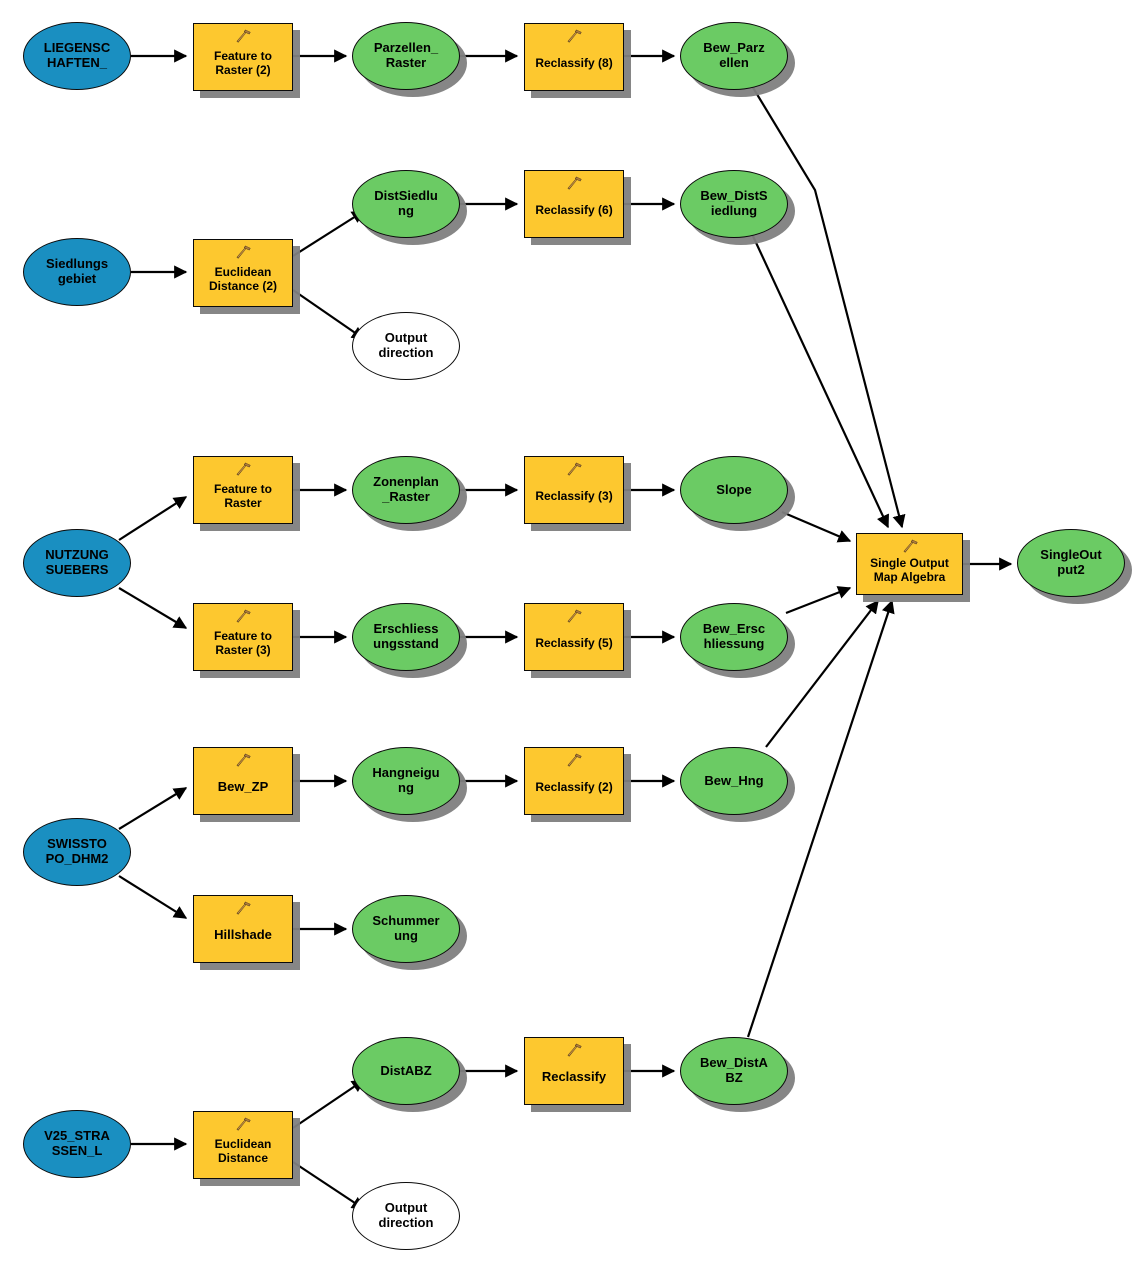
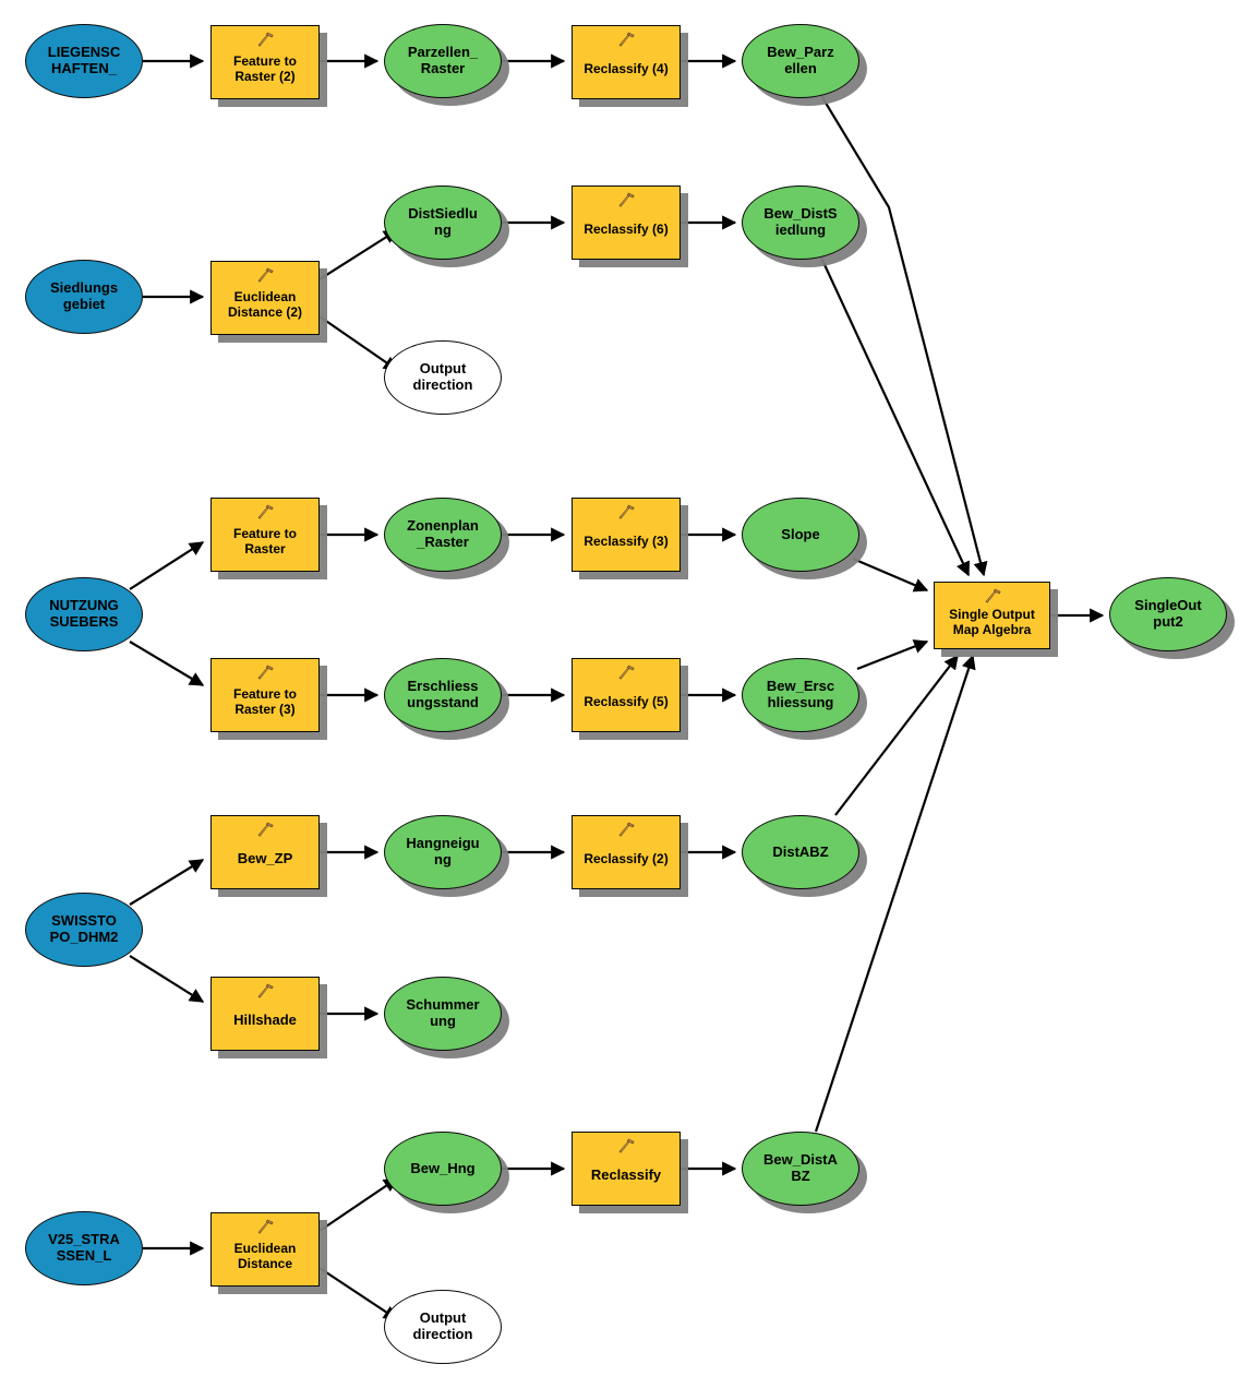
  LIEGENSC
  HAFTEN_
  Feature to
  Raster (2)
  Parzellen_
  Raster
- Reclassify (8)
+ Reclassify (4)
  Bew_Parz
  ellen
  Siedlungs
  gebiet
  Euclidean
  Distance (2)
  DistSiedlu
  ng
  Output
  direction
  Reclassify (6)
  Bew_DistS
  iedlung
  NUTZUNG
  SUEBERS
  Feature to
  Raster
  Zonenplan
  _Raster
  Reclassify (3)
  Slope
  Feature to
  Raster (3)
  Erschliess
  ungsstand
  Reclassify (5)
  Bew_Ersc
  hliessung
  SWISSTO
  PO_DHM2
  Bew_ZP
  Hangneigu
  ng
  Reclassify (2)
- Bew_Hng
+ DistABZ
  Hillshade
  Schummer
  ung
  V25_STRA
  SSEN_L
  Euclidean
  Distance
- DistABZ
+ Bew_Hng
  Output
  direction
  Reclassify
  Bew_DistA
  BZ
  Single Output
  Map Algebra
  SingleOut
  put2
